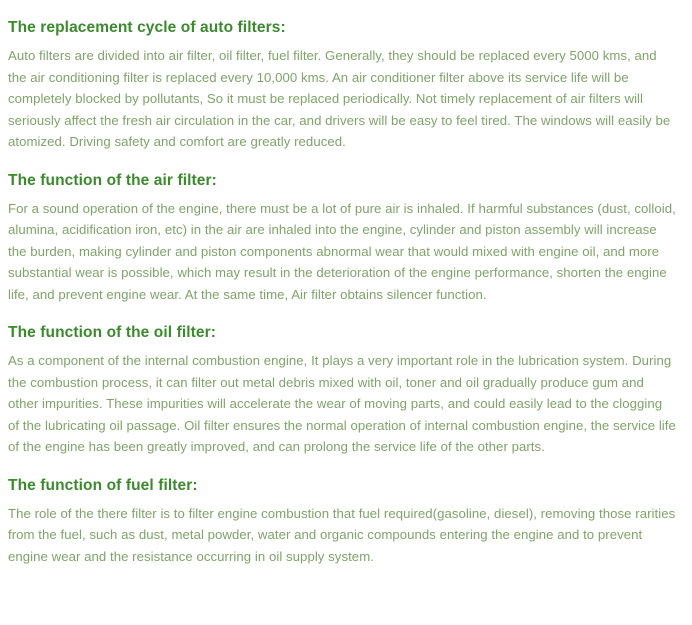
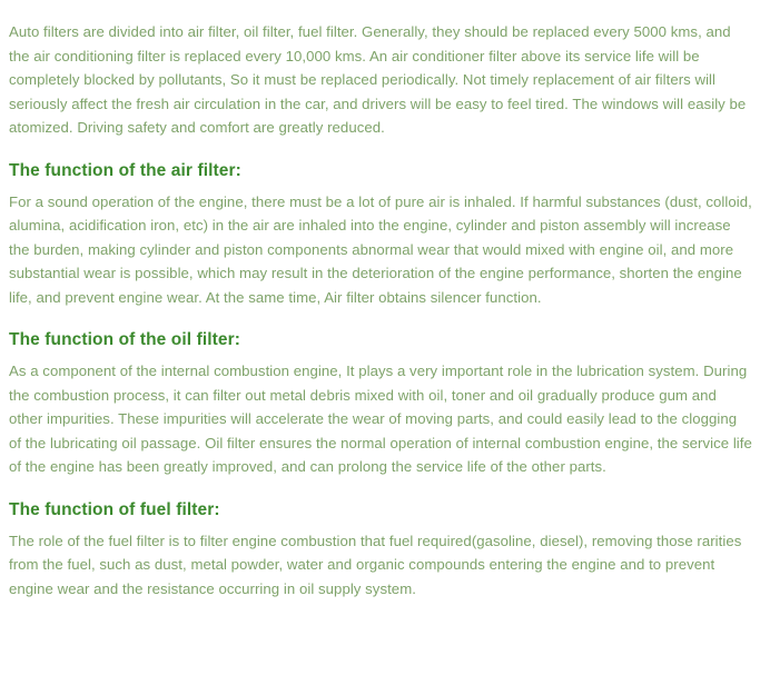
- The replacement cycle of auto filters:
  Auto filters are divided into air filter, oil filter, fuel filter. Generally, they should be replaced every 5000 kms, and the air conditioning filter is replaced every 10,000 kms. An air conditioner filter above its service life will be completely blocked by pollutants, So it must be replaced periodically. Not timely replacement of air filters will seriously affect the fresh air circulation in the car, and drivers will be easy to feel tired. The windows will easily be atomized. Driving safety and comfort are greatly reduced.
  The function of the air filter:
  For a sound operation of the engine, there must be a lot of pure air is inhaled. If harmful substances (dust, colloid, alumina, acidification iron, etc) in the air are inhaled into the engine, cylinder and piston assembly will increase the burden, making cylinder and piston components abnormal wear that would mixed with engine oil, and more substantial wear is possible, which may result in the deterioration of the engine performance, shorten the engine life, and prevent engine wear. At the same time, Air filter obtains silencer function.
  The function of the oil filter:
  As a component of the internal combustion engine, It plays a very important role in the lubrication system. During the combustion process, it can filter out metal debris mixed with oil, toner and oil gradually produce gum and other impurities. These impurities will accelerate the wear of moving parts, and could easily lead to the clogging of the lubricating oil passage. Oil filter ensures the normal operation of internal combustion engine, the service life of the engine has been greatly improved, and can prolong the service life of the other parts.
  The function of fuel filter:
- The role of the there filter is to filter engine combustion that fuel required(gasoline, diesel), removing those rarities from the fuel, such as dust, metal powder, water and organic compounds entering the engine and to prevent engine wear and the resistance occurring in oil supply system.
+ The role of the fuel filter is to filter engine combustion that fuel required(gasoline, diesel), removing those rarities from the fuel, such as dust, metal powder, water and organic compounds entering the engine and to prevent engine wear and the resistance occurring in oil supply system.
